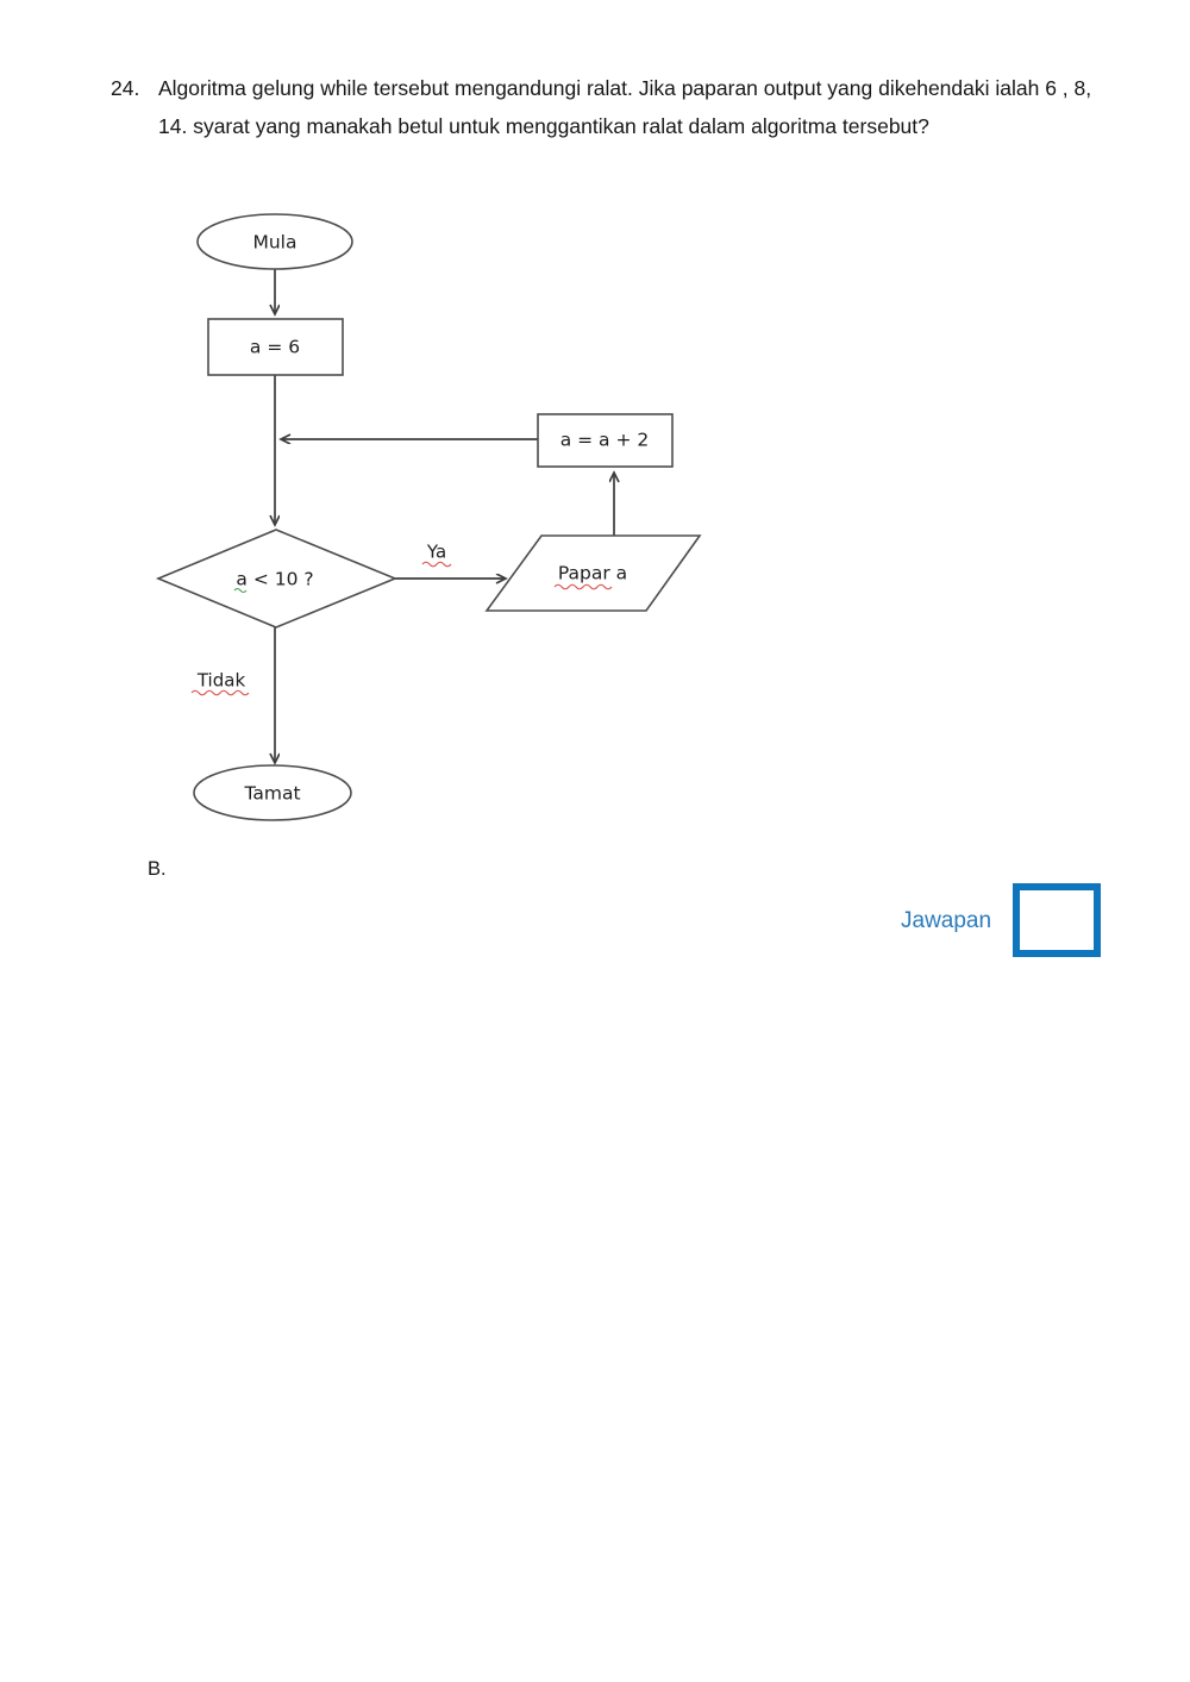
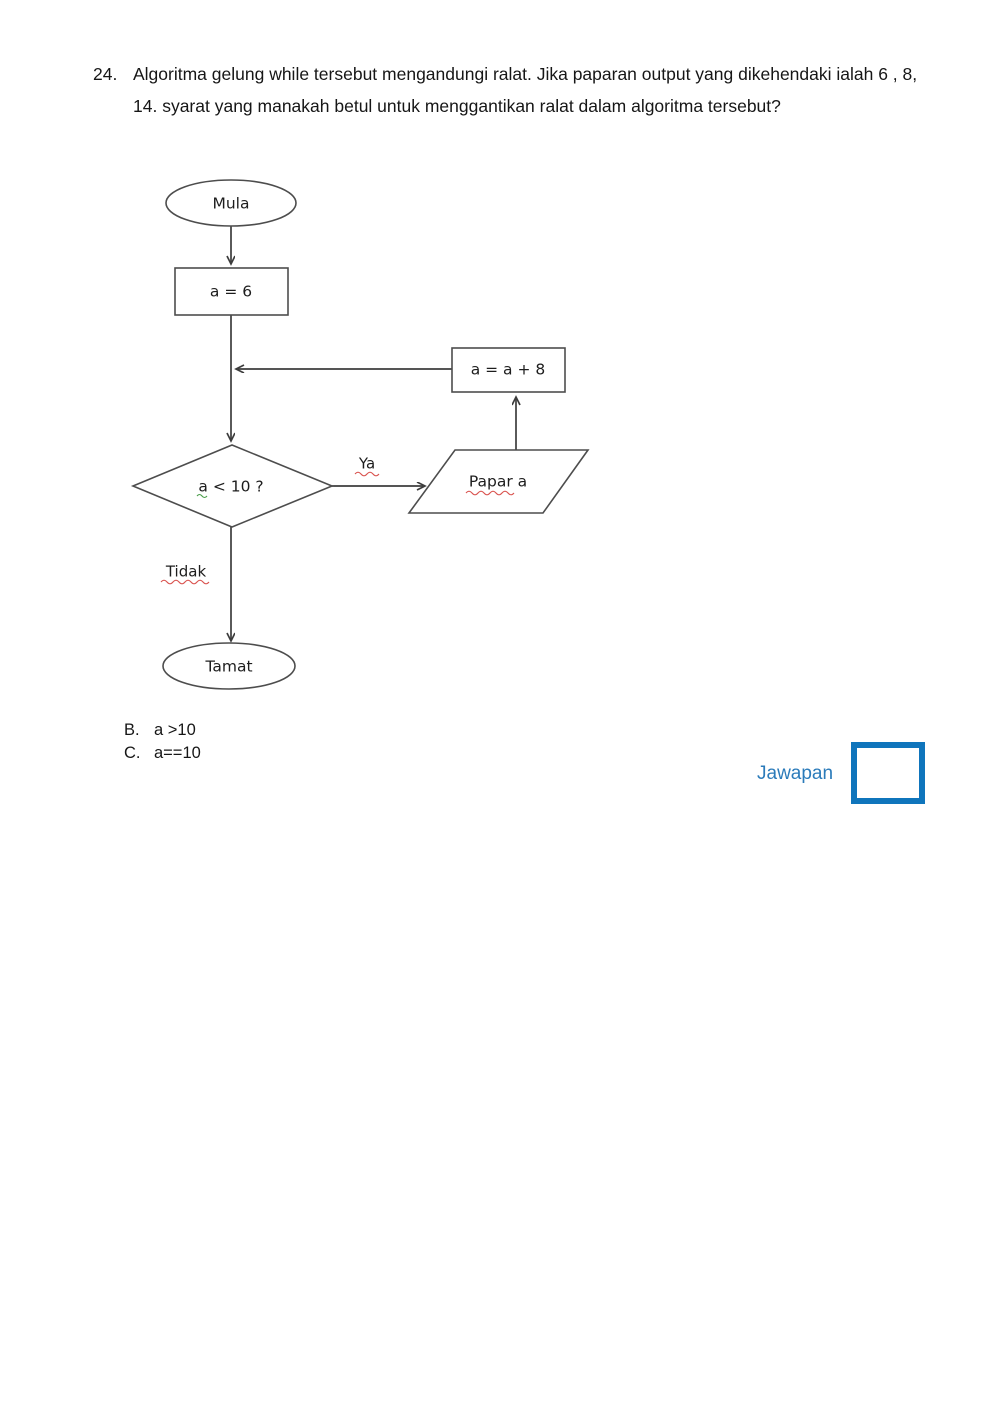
  24.
  Algoritma gelung while tersebut mengandungi ralat. Jika paparan output yang dikehendaki ialah 6 , 8, 14. syarat yang manakah betul untuk menggantikan ralat dalam algoritma tersebut?
  Mula
  a = 6
- a = a + 2
+ a = a + 8
  a < 10 ?
  Papar a
  Tamat
  Ya
  Tidak
  B.
+ a >10
+ C.
+ a==10
  Jawapan
